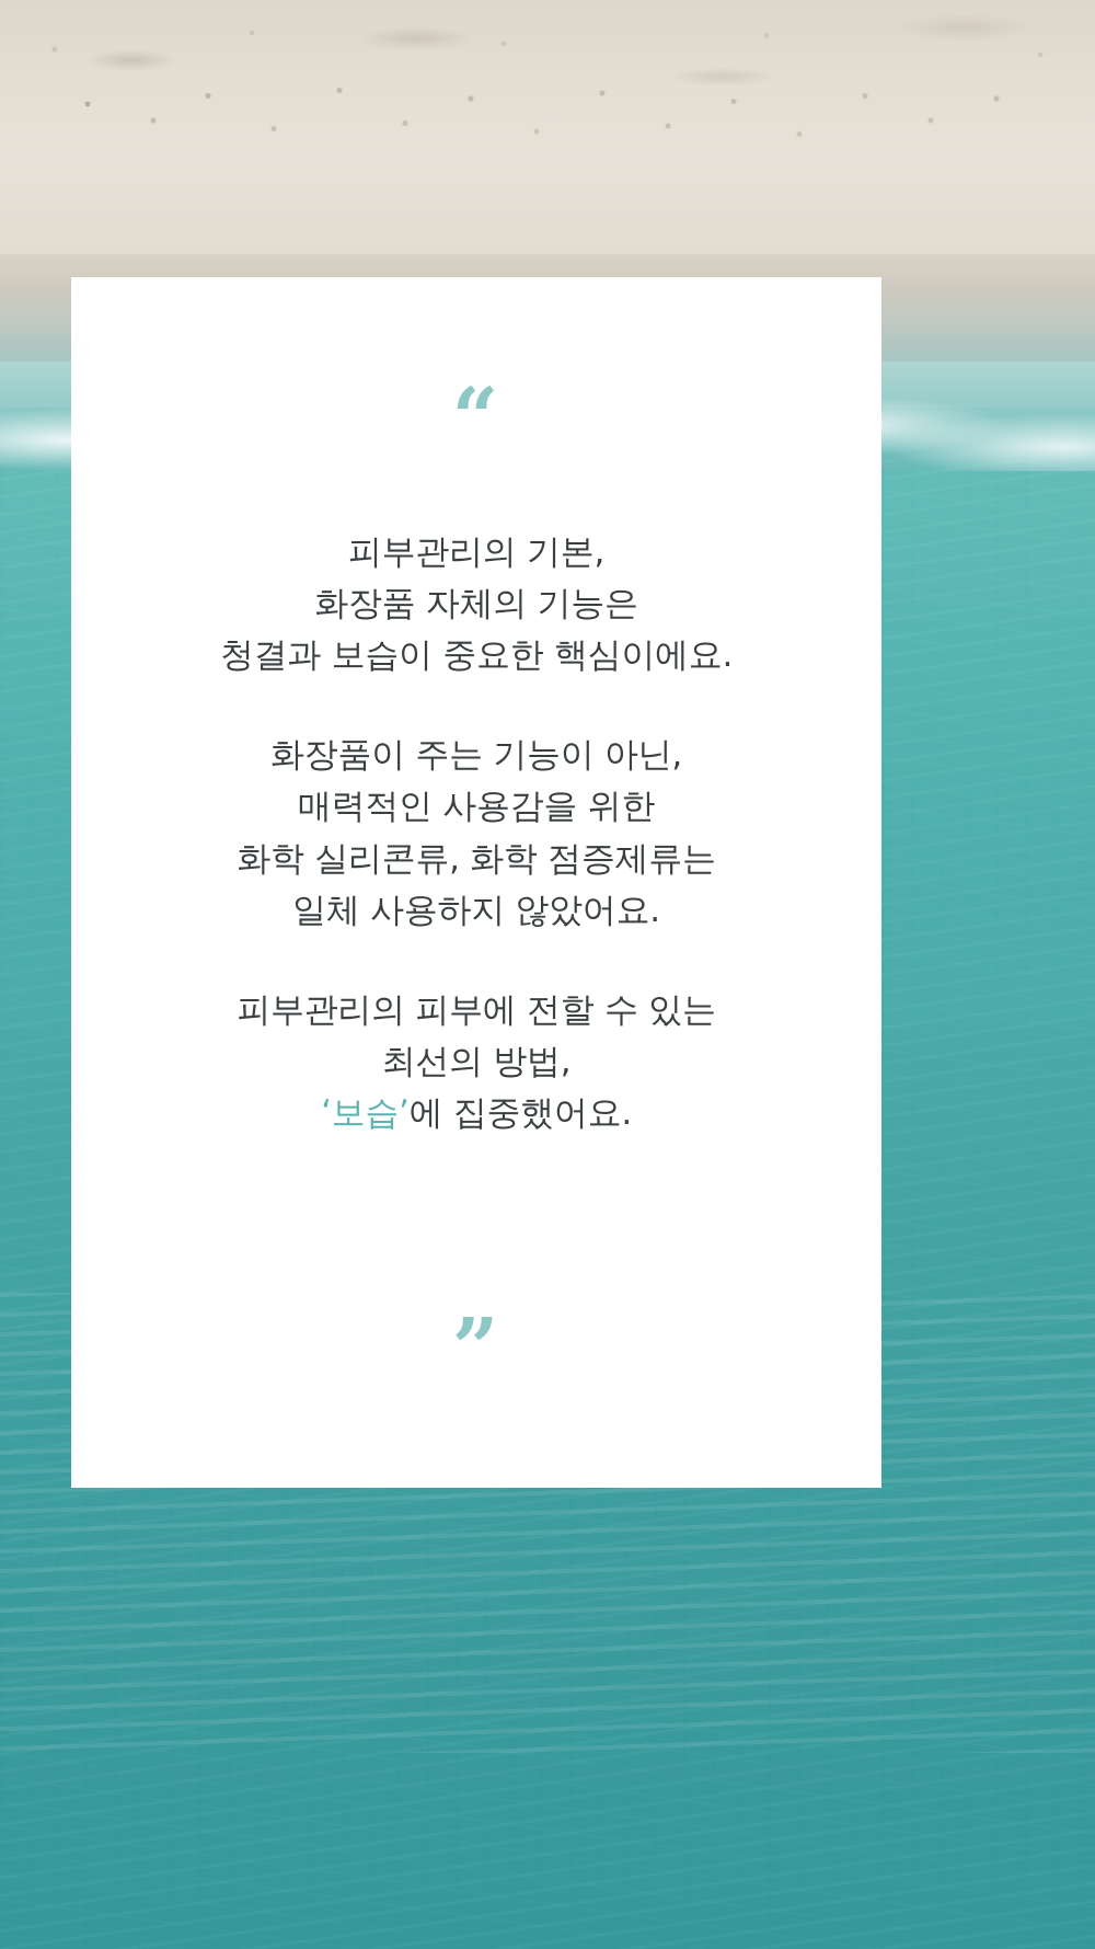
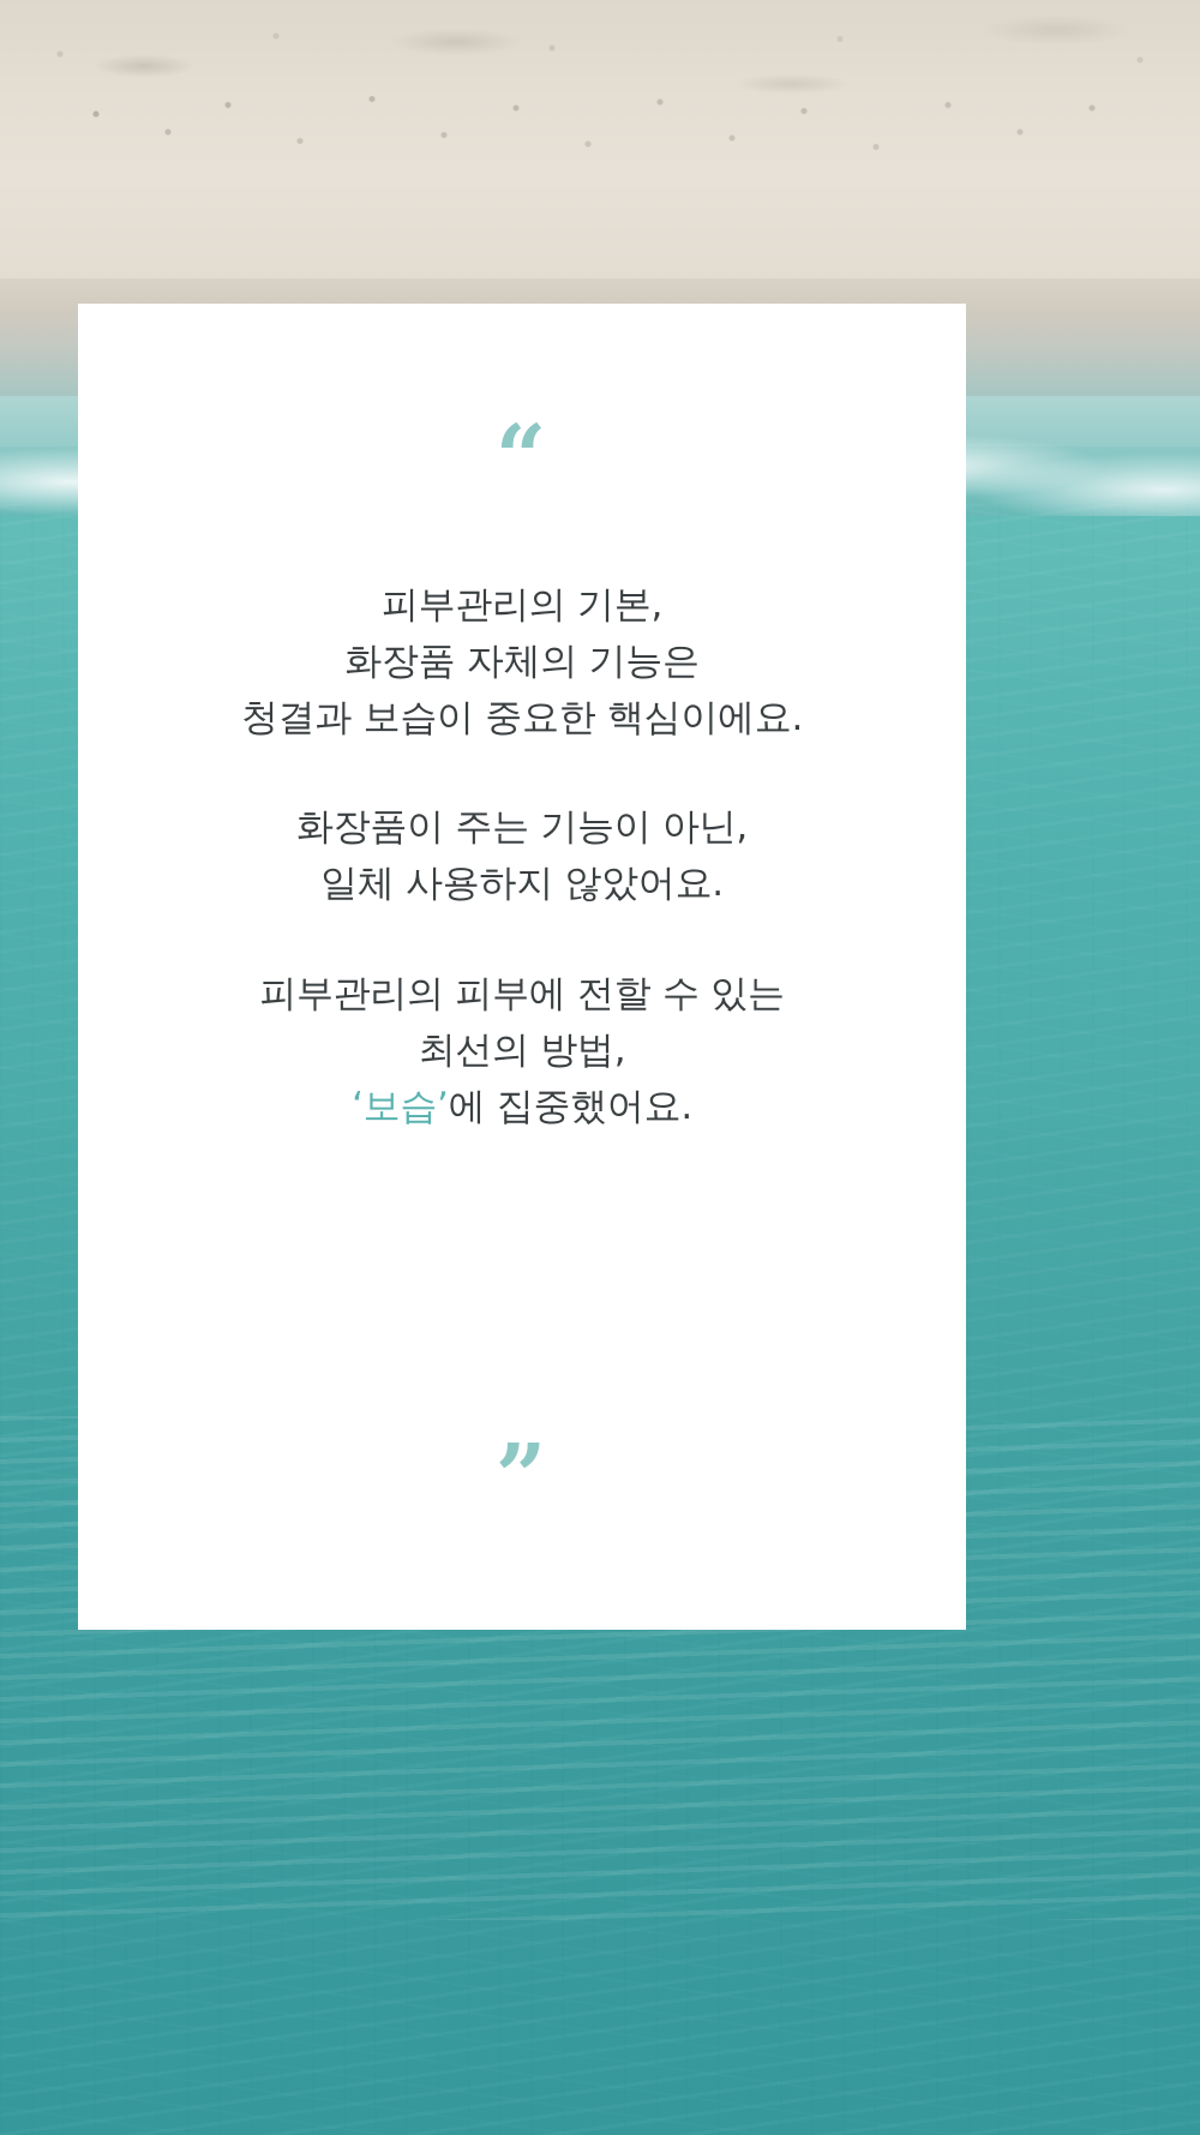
  “
  피부관리의 기본,
  화장품 자체의 기능은
  청결과 보습이 중요한 핵심이에요.
  화장품이 주는 기능이 아닌,
- 매력적인 사용감을 위한
- 화학 실리콘류, 화학 점증제류는
  일체 사용하지 않았어요.
  피부관리의 피부에 전할 수 있는
  최선의 방법,
  ‘보습’에 집중했어요.
  ”
